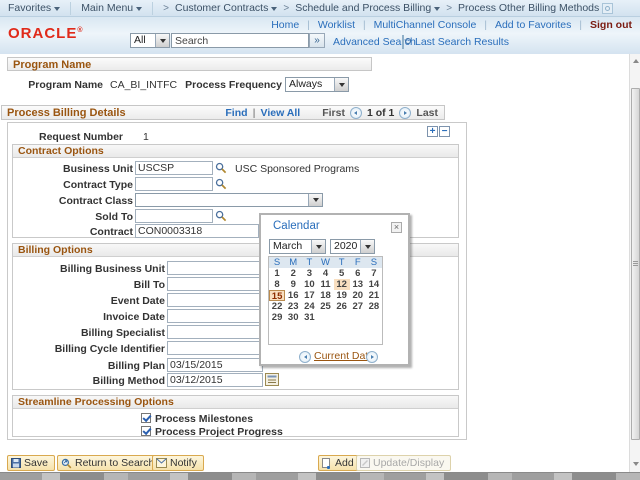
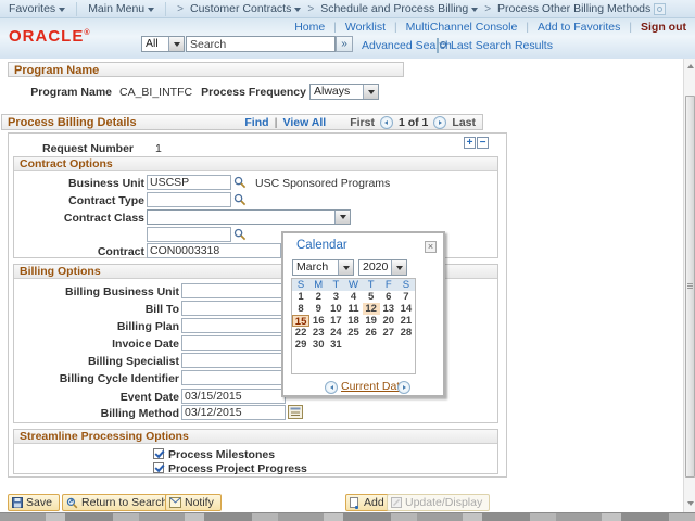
  Favorites
  Main Menu
  >
  Customer Contracts
  >
  Schedule and Process Billing
  >
  Process Other Billing Methods
  ORACLE
  Home
  |
  Worklist
  |
  MultiChannel Console
  |
  Add to Favorites
  |
  Sign out
  All
  Search
  »
  Advanced Seah
  Last Search Results
  Program Name
  Program Name
  CA_BI_INTFC
  Process Frequency
  Always
  Process Billing Details
  Find
  |
  View All
  First
  1 of 1
  Last
  +
  −
  Request Number
  1
  Contract Options
  Business Unit
  USCSP
  USC Sponsored Programs
  Contract Type
  Contract Class
- Sold To
  Contract
  CON0003318
  Billing Options
  Billing Business Unit
  Bill To
- Event Date
+ Billing Plan
  Invoice Date
  Billing Specialist
  Billing Cycle Identifier
- Billing Plan
+ Event Date
  03/15/2015
  Billing Method
  03/12/2015
  Streamline Processing Options
  Process Milestones
  Process Project Progress
  Calendar
  ×
  March
  2020
  S
  M
  T
  W
  T
  F
  S
  1
  2
  3
  4
  5
  6
  7
  8
  9
  10
  11
  12
  13
  14
  15
  16
  17
  18
  19
  20
  21
  22
  23
  24
  25
  26
  27
  28
  29
  30
  31
  Current Da
  Save
  Return to Searc
  Notify
  Add
  Update/Display
